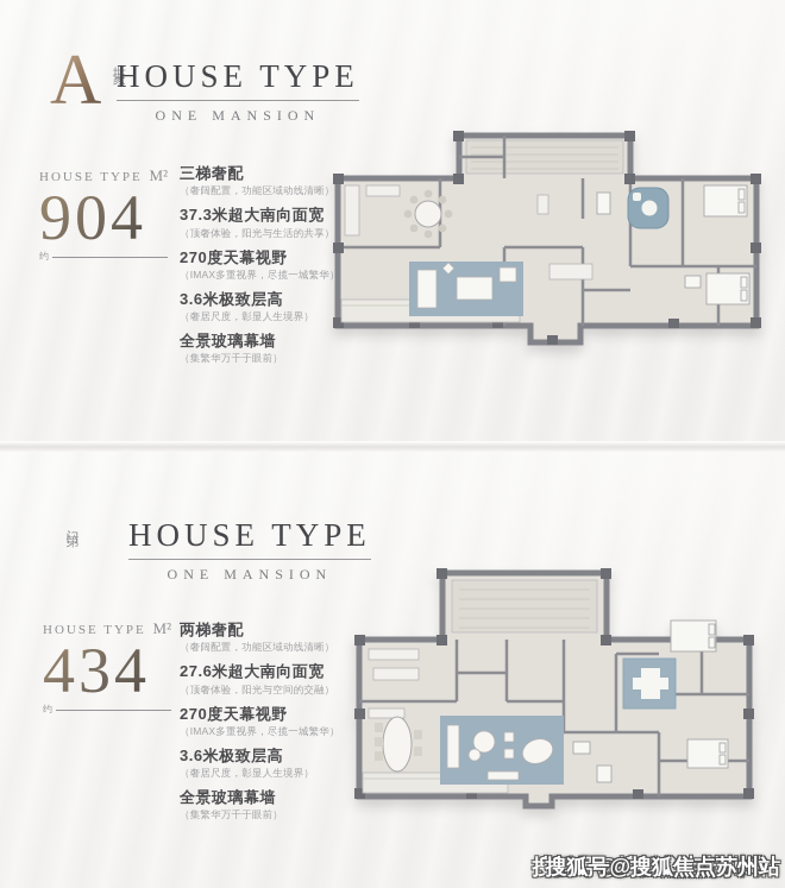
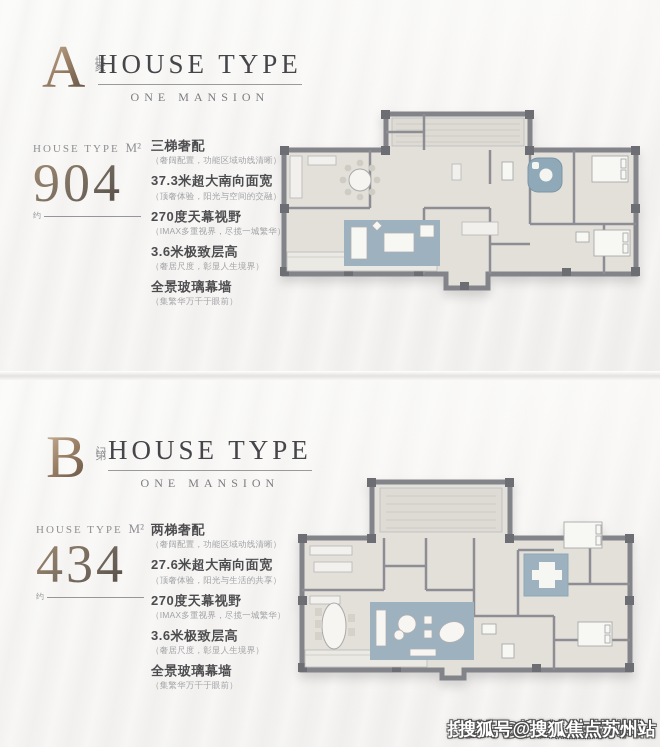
  A
  HOUSE TYPE
  ONE MANSION
  HOUSE TYPE
  M²
  904
  约
  三梯奢配
  （奢阔配置，功能区域动线清晰）
  37.3米超大南向面宽
- （顶奢体验，阳光与生活的共享）
+ （顶奢体验，阳光与空间的交融）
  270度天幕视野
  （IMAX多重视界，尽揽一城繁华）
  3.6米极致层高
  （奢居尺度，彰显人生境界）
  全景玻璃幕墙
  （集繁华万千于眼前）
+ B
  HOUSE TYPE
  ONE MANSION
  HOUSE TYPE
  M²
  434
  约
  两梯奢配
  （奢阔配置，功能区域动线清晰）
  27.6米超大南向面宽
- （顶奢体验，阳光与空间的交融）
+ （顶奢体验，阳光与生活的共享）
  270度天幕视野
  （IMAX多重视界，尽揽一城繁华）
  3.6米极致层高
  （奢居尺度，彰显人生境界）
  全景玻璃幕墙
  （集繁华万千于眼前）
  搜狐号@搜狐焦点苏州站
  搜狐号@搜狐焦点苏州站
